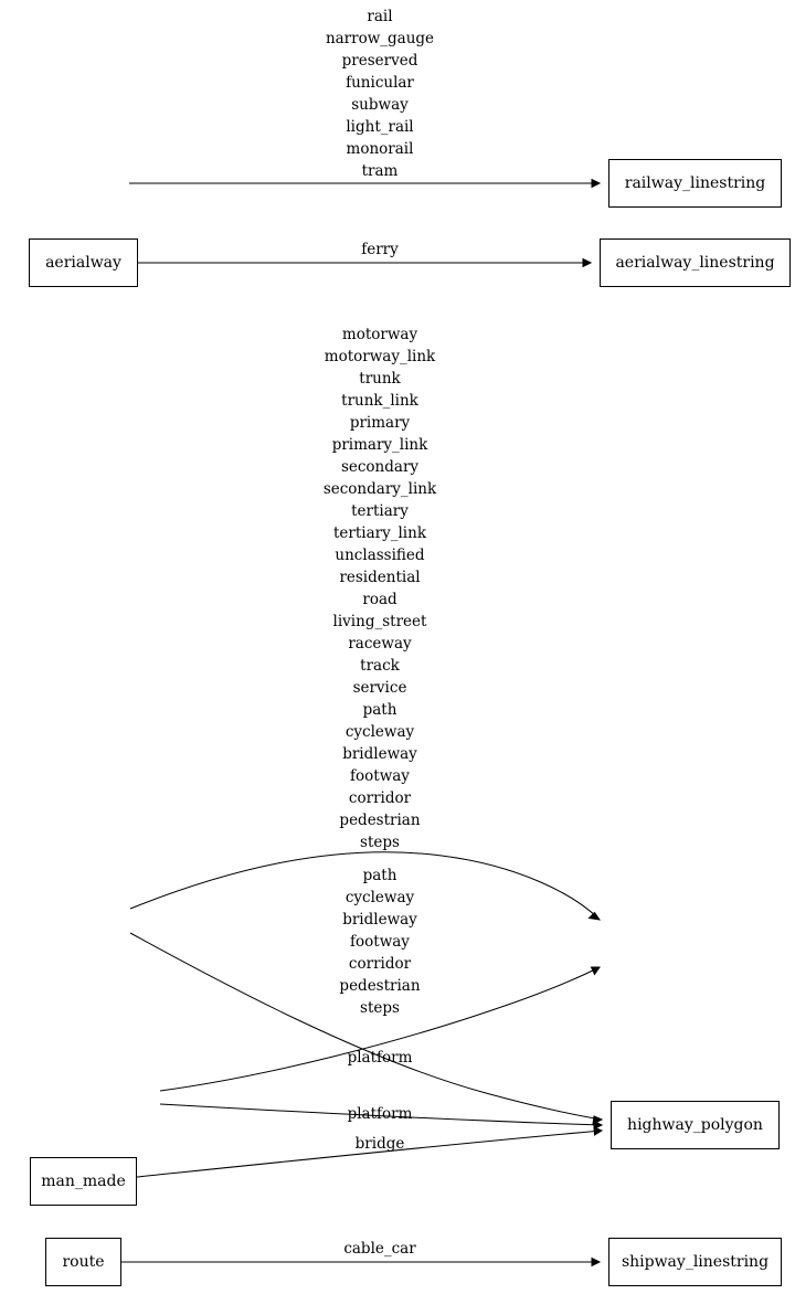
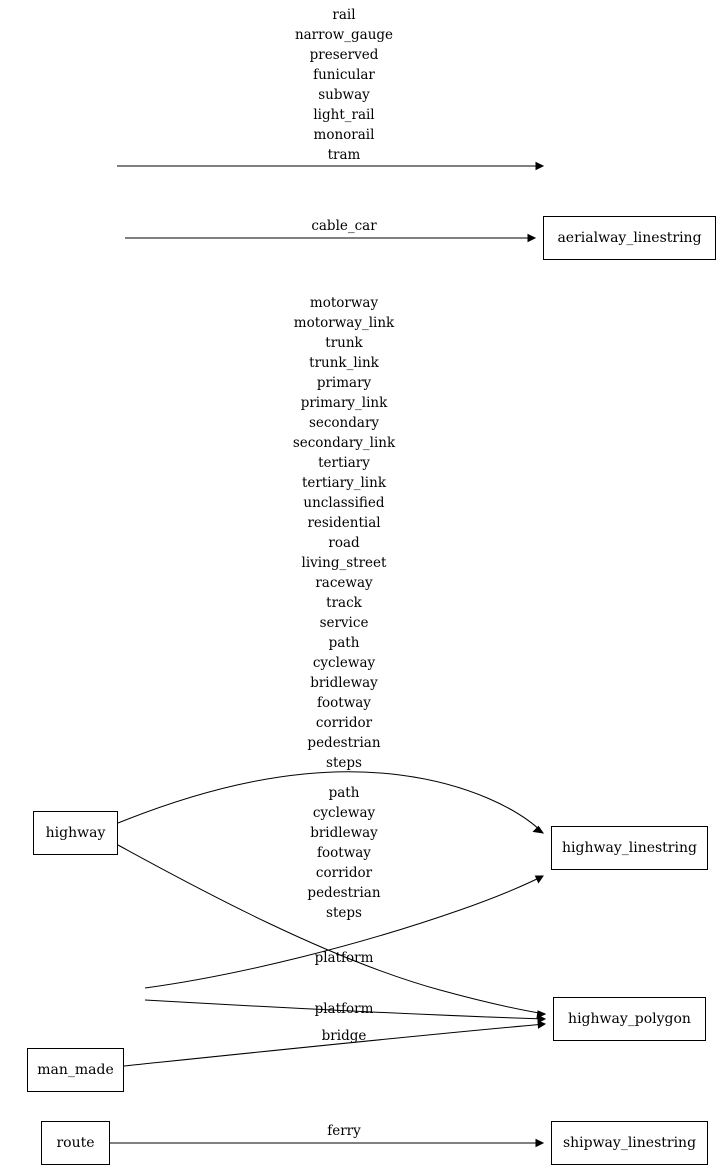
  rail
  narrow_gauge
  preserved
  funicular
  subway
  light_rail
  monorail
  tram
- ferry
+ cable_car
  motorway
  motorway_link
  trunk
  trunk_link
  primary
  primary_link
  secondary
  secondary_link
  tertiary
  tertiary_link
  unclassified
  residential
  road
  living_street
  raceway
  track
  service
  path
  cycleway
  bridleway
  footway
  corridor
  pedestrian
  steps
  path
  cycleway
  bridleway
  footway
  corridor
  pedestrian
  steps
  platform
  platform
  bridge
- cable_car
+ ferry
- railway_linestring
- aerialway
  aerialway_linestring
+ highway
+ highway_linestring
  highway_polygon
  man_made
  route
  shipway_linestring
